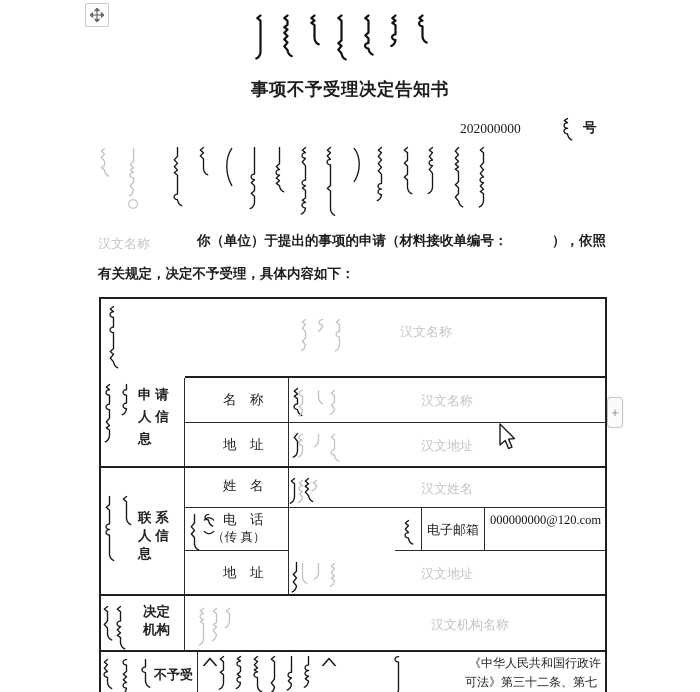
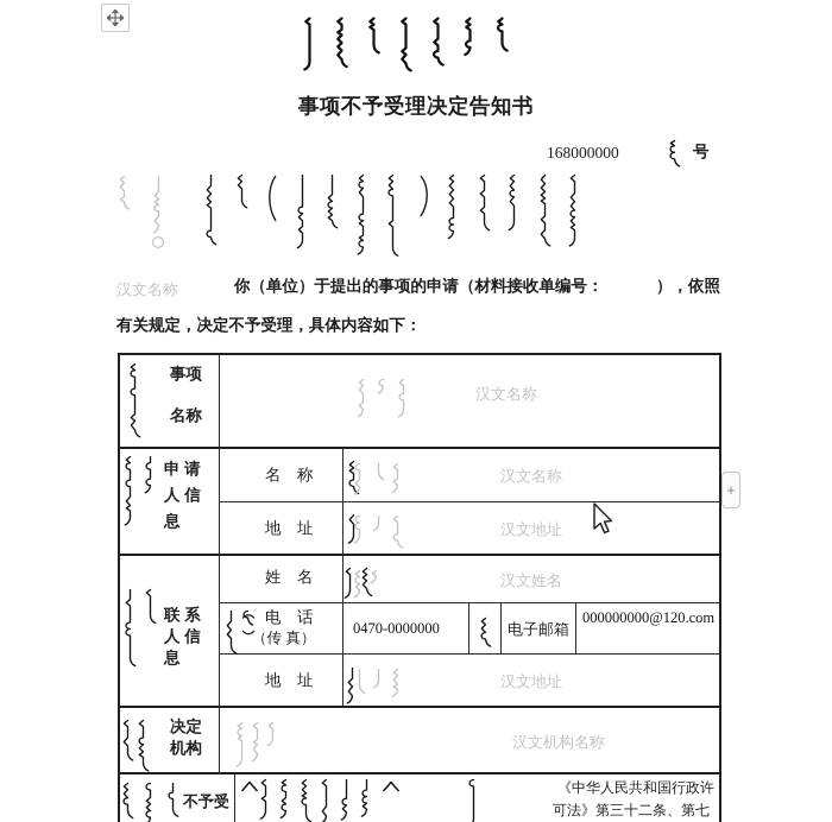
  事项不予受理决定告知书
- 202000000
+ 168000000
  号
  汉文名称
  你（单位）于提出的事项的申请（材料接收单编号：
  ），依照
  有关规定，决定不予受理，具体内容如下：
+ 事项
+ 名称
  汉文名称
  申 请
  人 信
  息
  名 称
  汉文名称
  地 址
  汉文地址
  联 系
  人 信
  息
  姓 名
  汉文姓名
  电 话
  （传 真）
+ 0470-0000000
  电子邮箱
  000000000@120.com
  地 址
  汉文地址
  决定
  机构
  汉文机构名称
  不予受
  《中华人民共和国行政许
  可法》第三十二条、第七
  +
